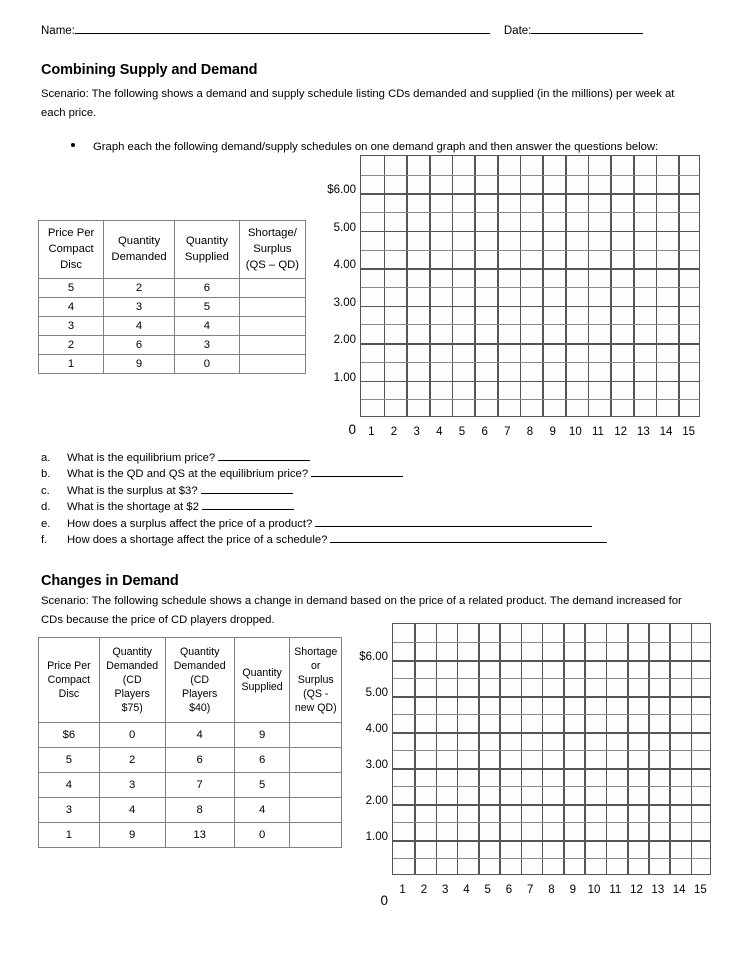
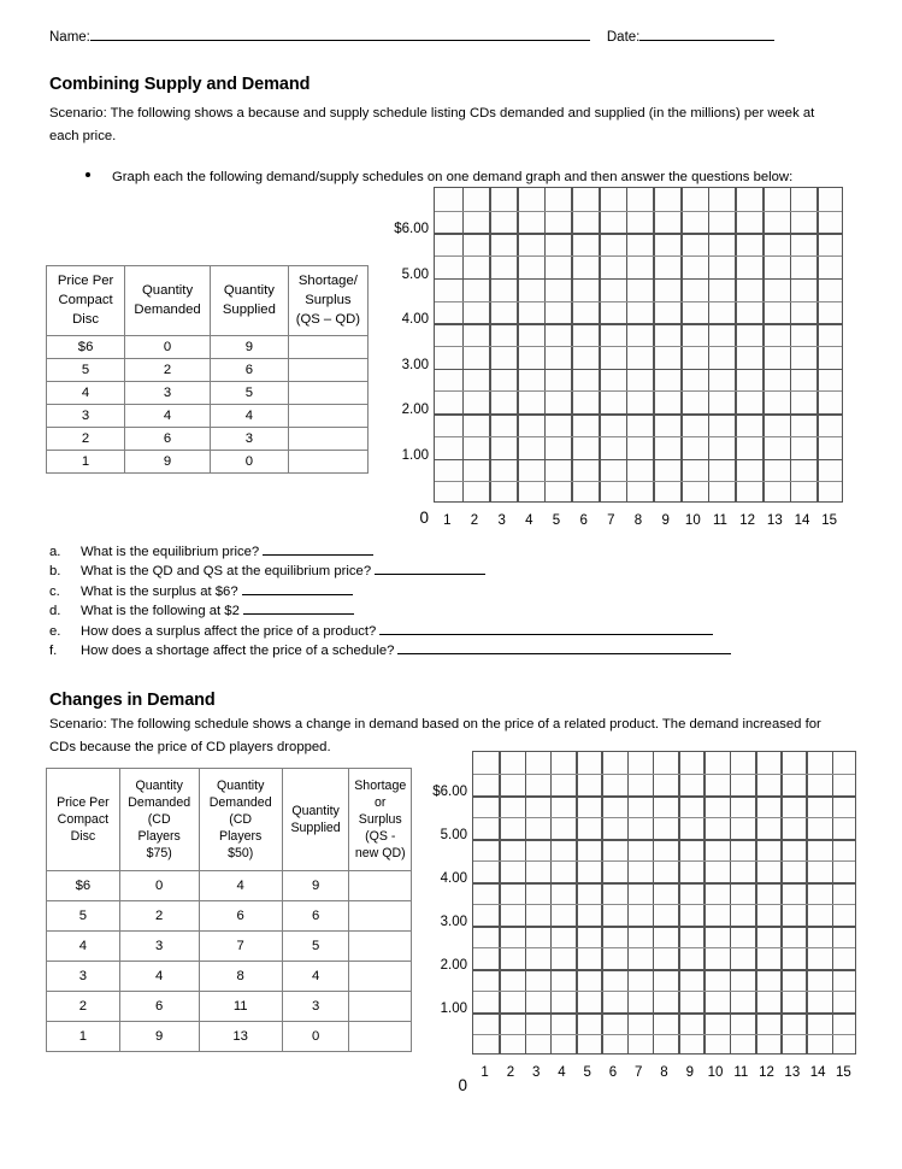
  Name: Date:
  Combining Supply and Demand
- Scenario: The following shows a demand and supply schedule listing CDs demanded and supplied (in the millions) per week at each price.
+ Scenario: The following shows a because and supply schedule listing CDs demanded and supplied (in the millions) per week at each price.
  Graph each the following demand/supply schedules on one demand graph and then answer the questions below:
  Price Per Compact Disc	Quantity Demanded	Quantity Supplied	Shortage/ Surplus (QS – QD)
+ $6	0	9
  5	2	6
  4	3	5
  3	4	4
  2	6	3
  1	9	0
  $6.00
  5.00
  4.00
  3.00
  2.00
  1.00
  0
  1
  2
  3
  4
  5
  6
  7
  8
  9
  10
  11
  12
  13
  14
  15
  a. What is the equilibrium price?
  b. What is the QD and QS at the equilibrium price?
- c. What is the surplus at $3?
+ c. What is the surplus at $6?
- d. What is the shortage at $2
+ d. What is the following at $2
  e. How does a surplus affect the price of a product?
  f. How does a shortage affect the price of a schedule?
  Changes in Demand
  Scenario: The following schedule shows a change in demand based on the price of a related product. The demand increased for CDs because the price of CD players dropped.
- Price PerCompactDisc	QuantityDemanded(CDPlayers$75)	QuantityDemanded(CDPlayers$40)	QuantitySupplied	ShortageorSurplus(QS -new QD)
+ Price PerCompactDisc	QuantityDemanded(CDPlayers$75)	QuantityDemanded(CDPlayers$50)	QuantitySupplied	ShortageorSurplus(QS -new QD)
  $6	0	4	9
  5	2	6	6
  4	3	7	5
  3	4	8	4
+ 2	6	11	3
  1	9	13	0
  $6.00
  5.00
  4.00
  3.00
  2.00
  1.00
  0
  1
  2
  3
  4
  5
  6
  7
  8
  9
  10
  11
  12
  13
  14
  15
